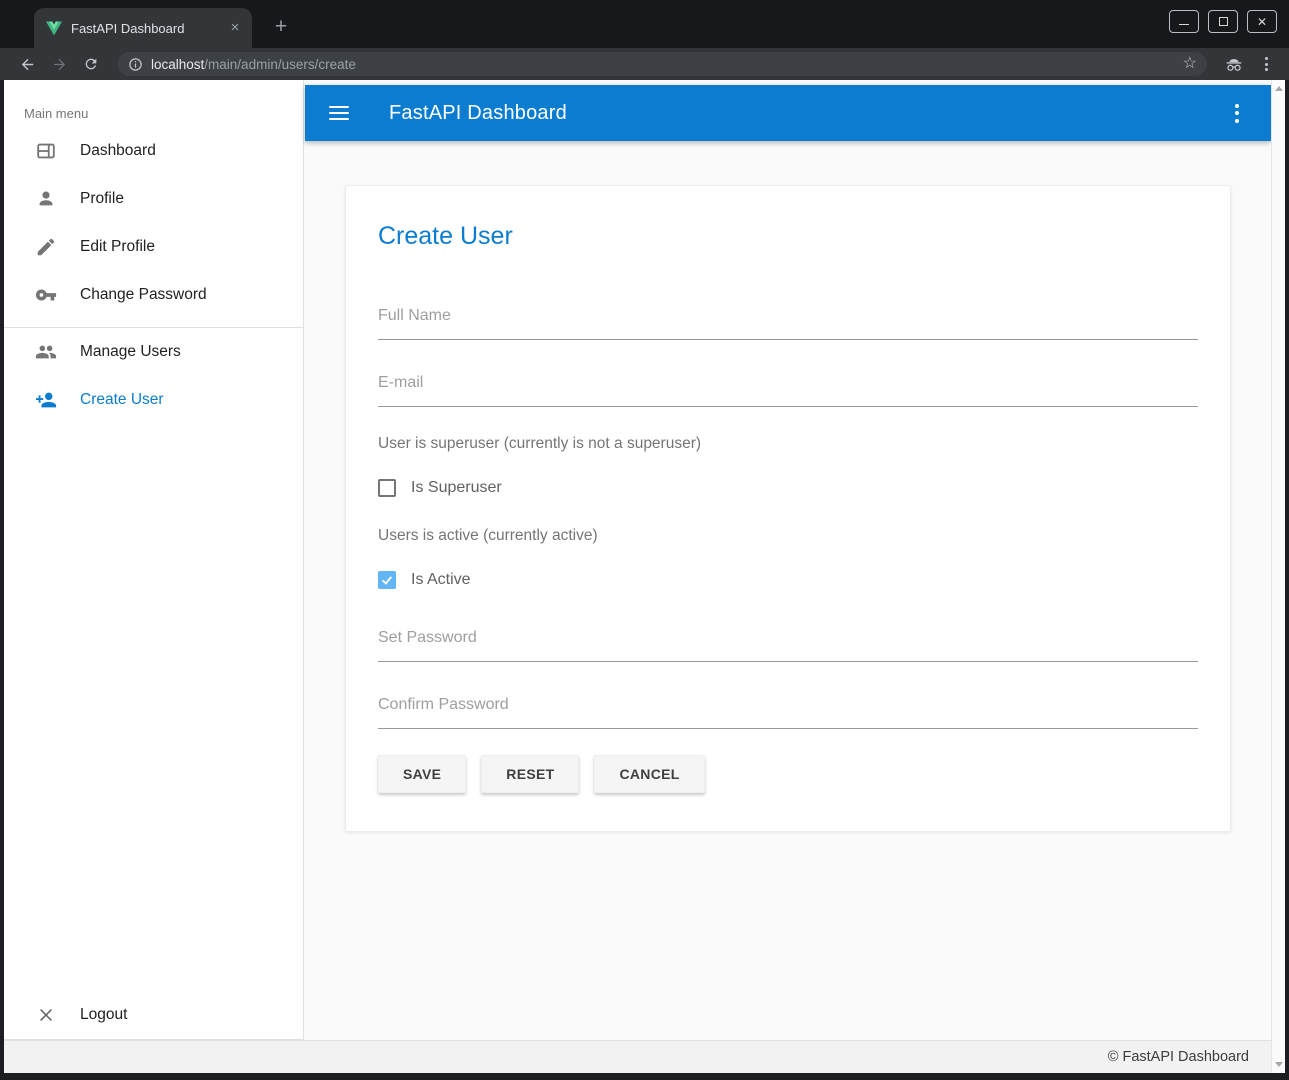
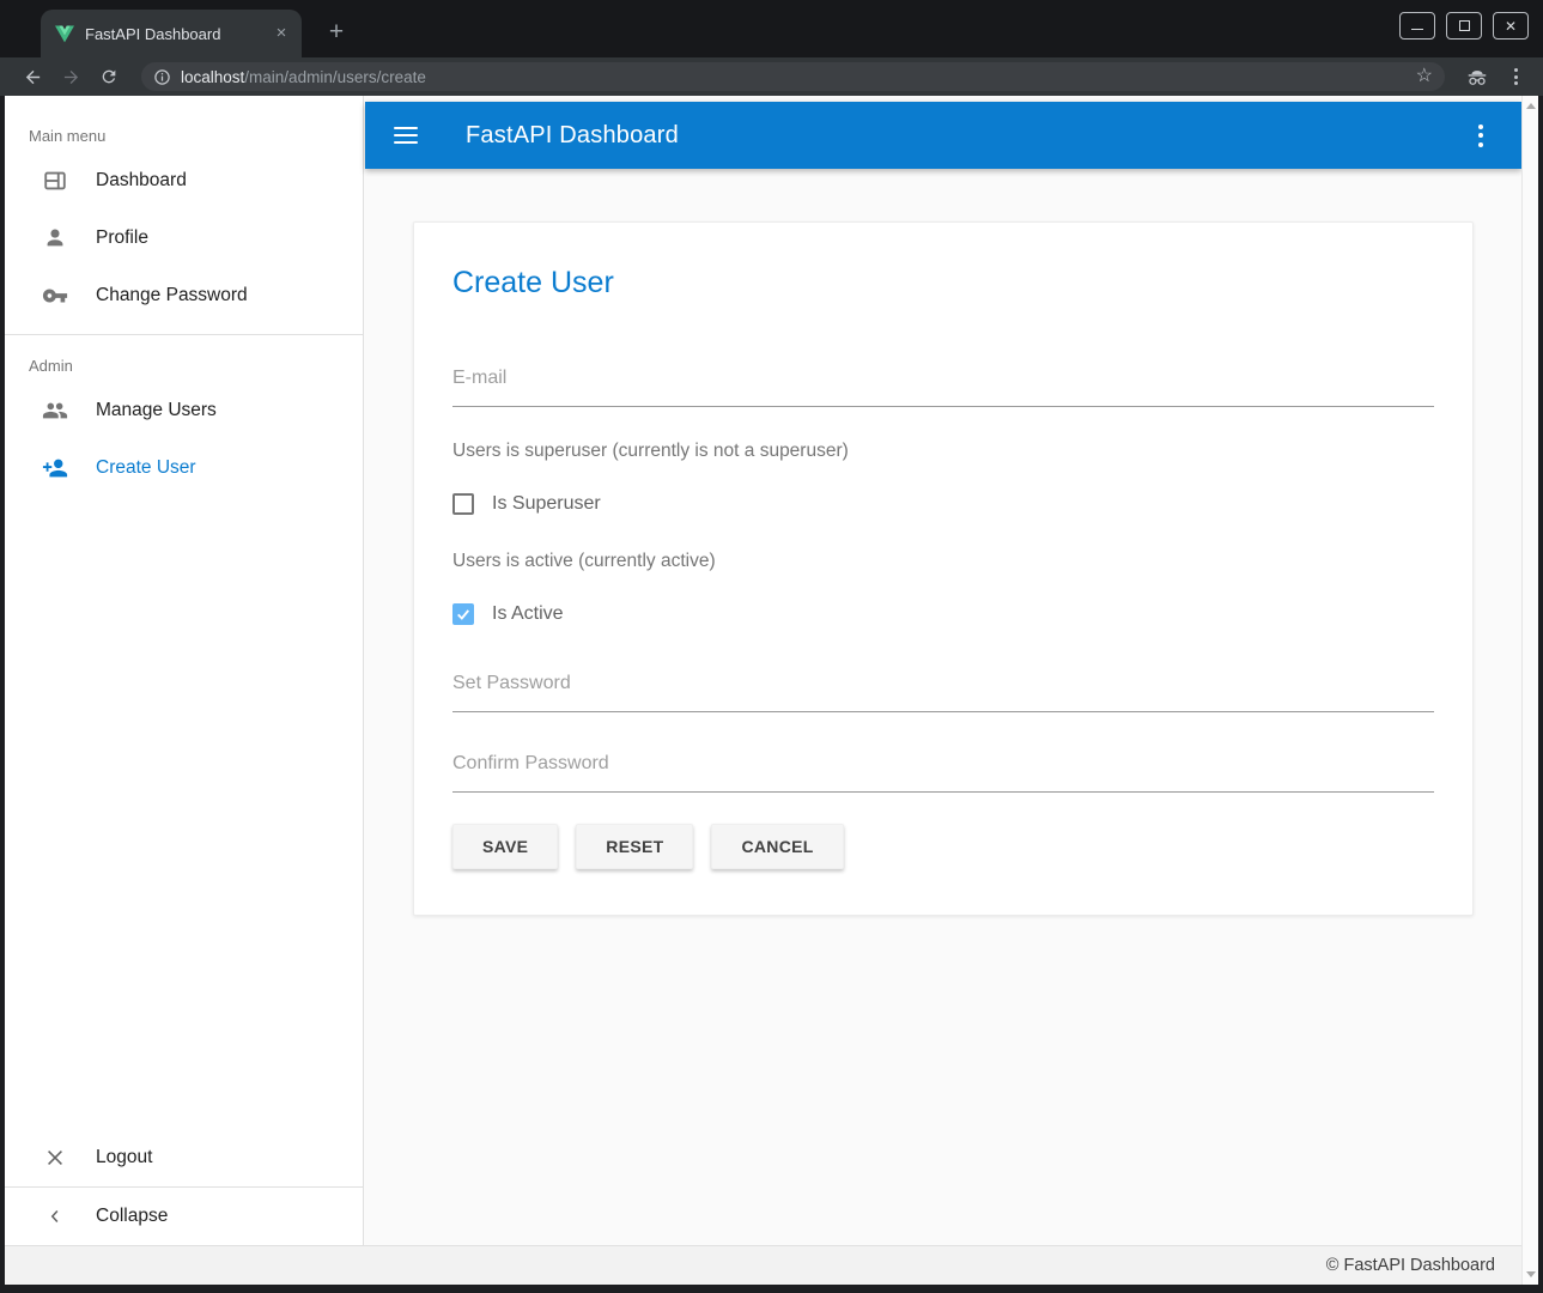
  FastAPI Dashboard
  ×
  +
  ✕
  localhost/main/admin/users/create
  ☆
  Main menu
  Dashboard
  Profile
- Edit Profile
  Change Password
+ Admin
  Manage Users
  Create User
  Logout
+ Collapse
  FastAPI Dashboard
  Create User
- Full Name
  E-mail
- User is superuser (currently is not a superuser)
+ Users is superuser (currently is not a superuser)
  Is Superuser
  Users is active (currently active)
  Is Active
  Set Password
  Confirm Password
  SAVE
  RESET
  CANCEL
  © FastAPI Dashboard
